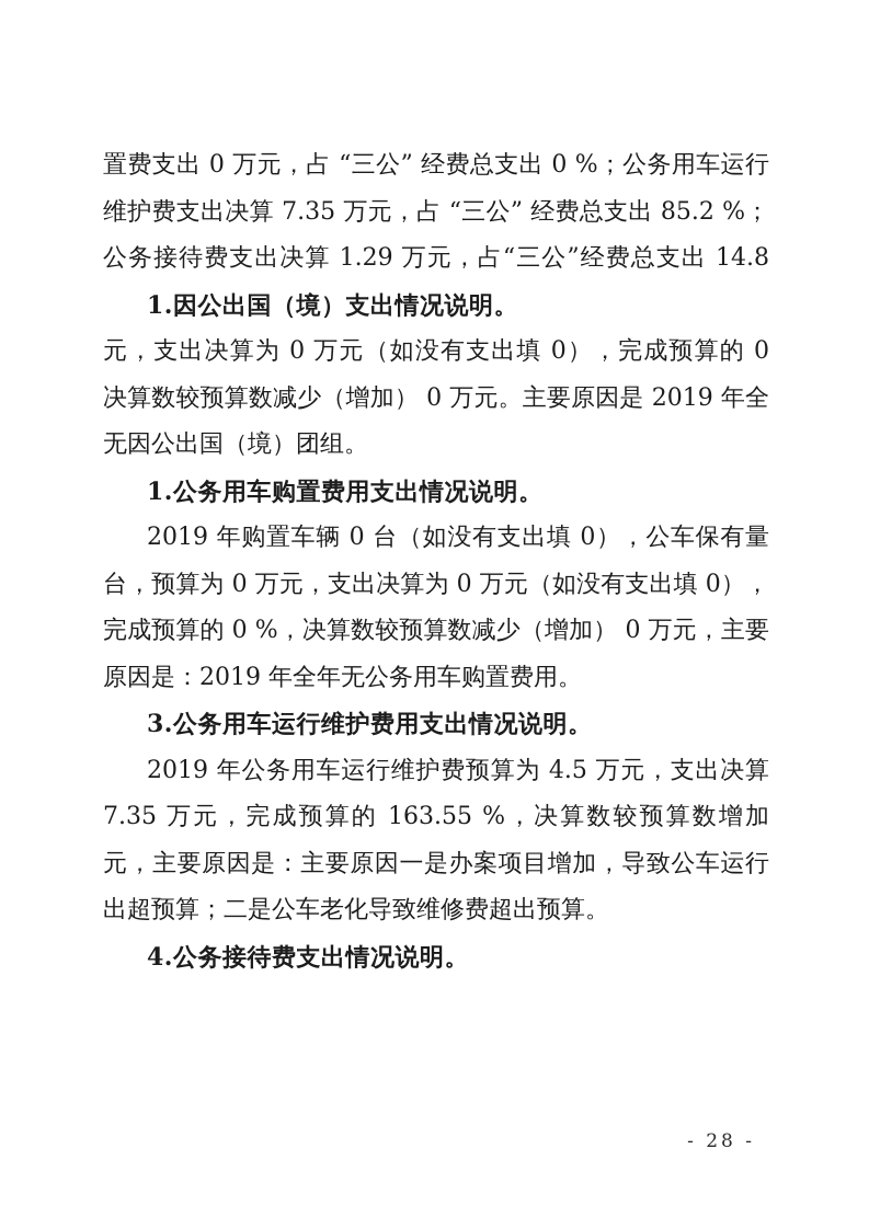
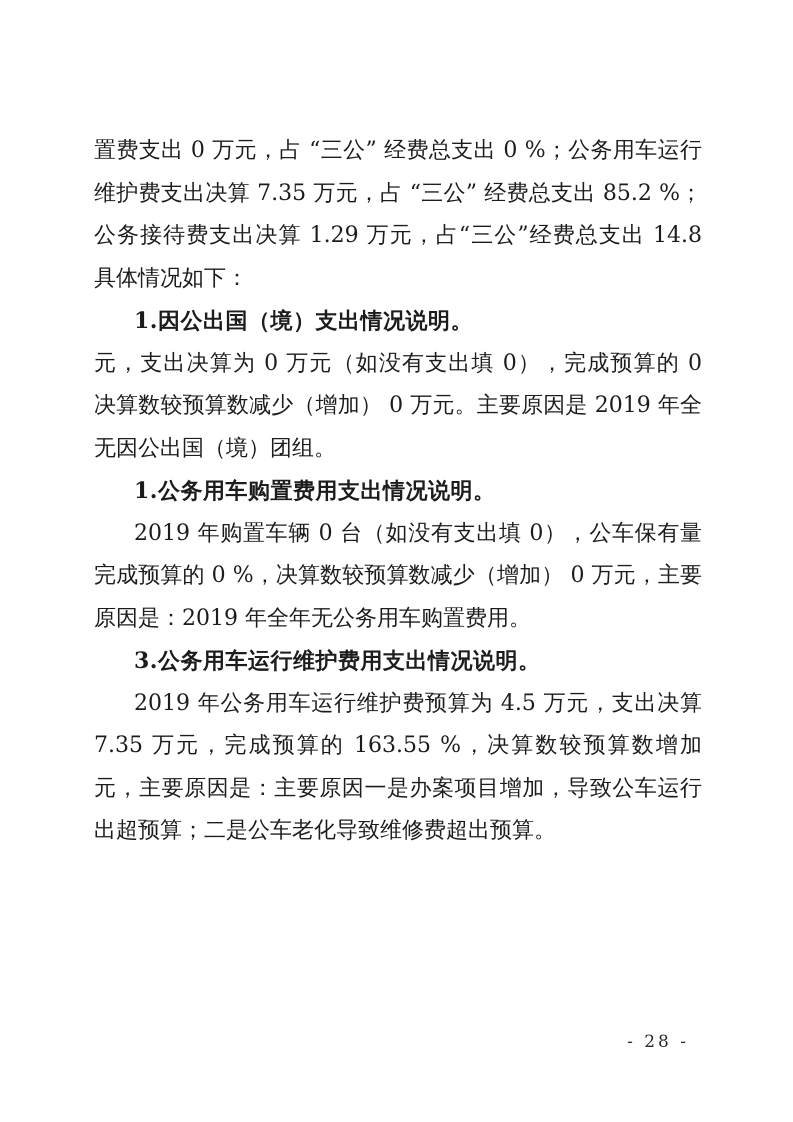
  置费支出 0 万元，占 “三公” 经费总支出 0 %；公务用车运行
  维护费支出决算 7.35 万元，占 “三公” 经费总支出 85.2 %；
  公务接待费支出决算 1.29 万元，占“三公”经费总支出 14.8
+ 具体情况如下：
  1.因公出国（境）支出情况说明。
  元，支出决算为 0 万元（如没有支出填 0），完成预算的 0
  决算数较预算数减少（增加） 0 万元。主要原因是 2019 年全
  无因公出国（境）团组。
  1.公务用车购置费用支出情况说明。
  2019 年购置车辆 0 台（如没有支出填 0），公车保有量
- 台，预算为 0 万元，支出决算为 0 万元（如没有支出填 0），
  完成预算的 0 %，决算数较预算数减少（增加） 0 万元，主要
  原因是：2019 年全年无公务用车购置费用。
  3.公务用车运行维护费用支出情况说明。
  2019 年公务用车运行维护费预算为 4.5 万元，支出决算
  7.35 万元，完成预算的 163.55 %，决算数较预算数增加
  元，主要原因是：主要原因一是办案项目增加，导致公车运行
  出超预算；二是公车老化导致维修费超出预算。
- 4.公务接待费支出情况说明。
  - 28 -
